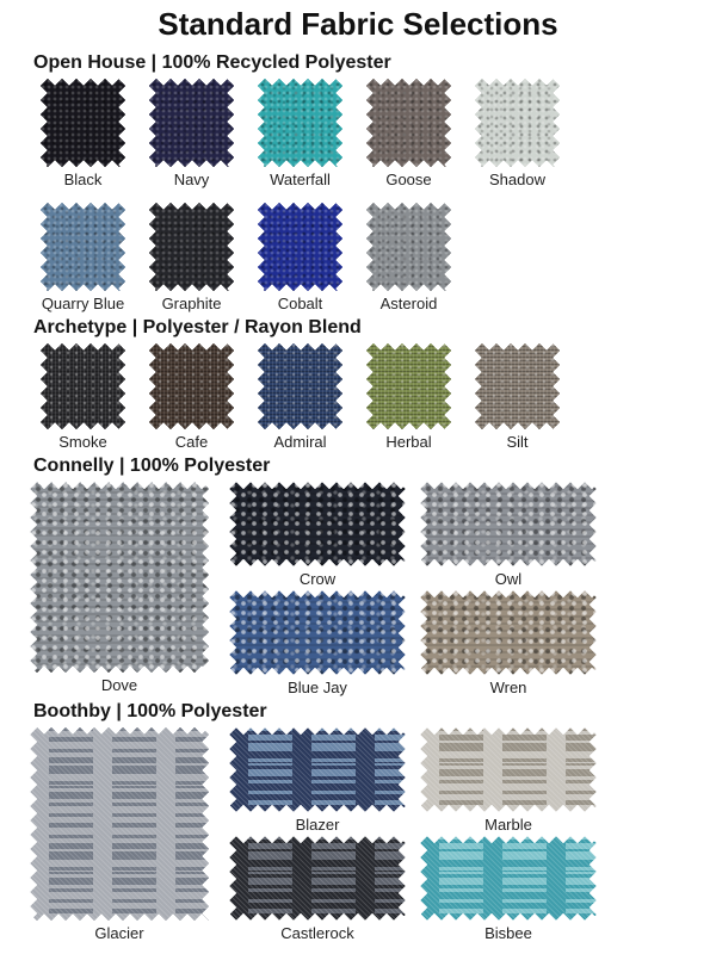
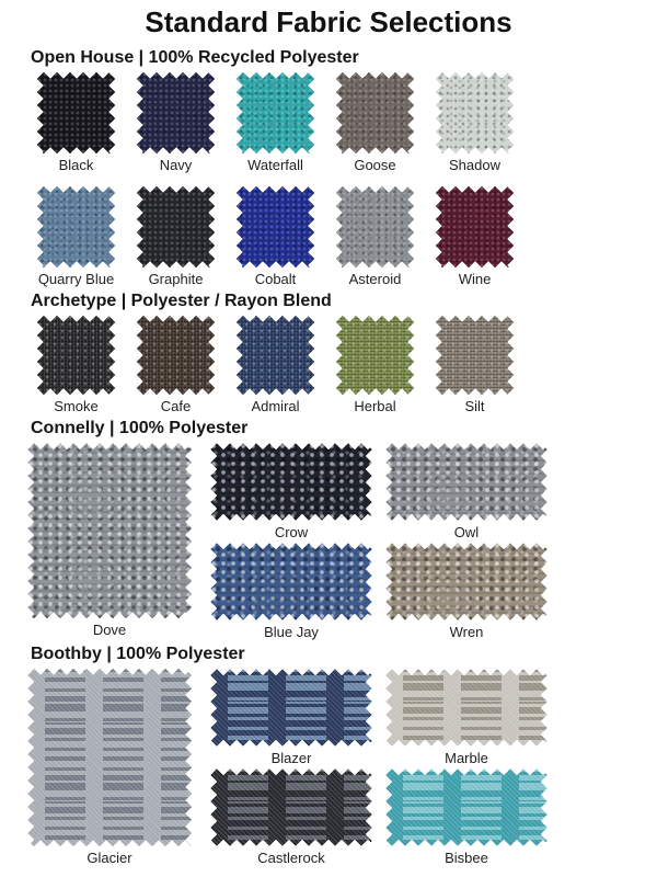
  Standard Fabric Selections
  Open House | 100% Recycled Polyester
  Black
  Navy
  Waterfall
  Goose
  Shadow
  Quarry Blue
  Graphite
  Cobalt
  Asteroid
+ Wine
  Archetype | Polyester / Rayon Blend
  Smoke
  Cafe
  Admiral
  Herbal
  Silt
  Connelly | 100% Polyester
  Dove
  Crow
  Owl
  Blue Jay
  Wren
  Boothby | 100% Polyester
  Glacier
  Blazer
  Marble
  Castlerock
  Bisbee
